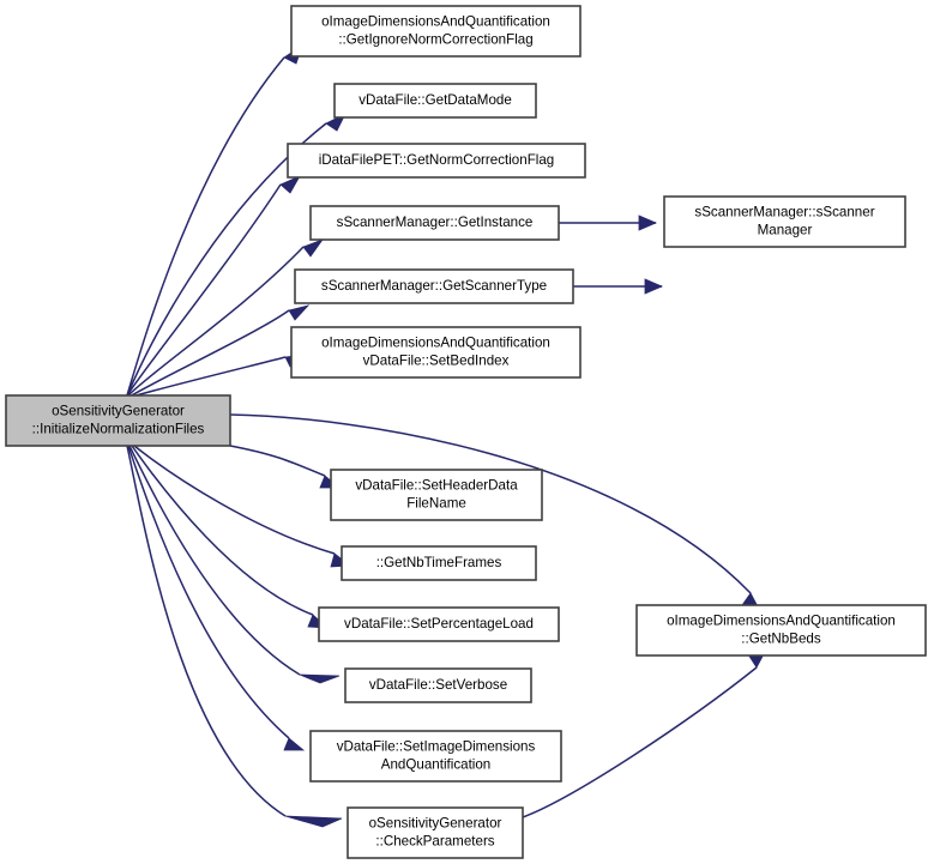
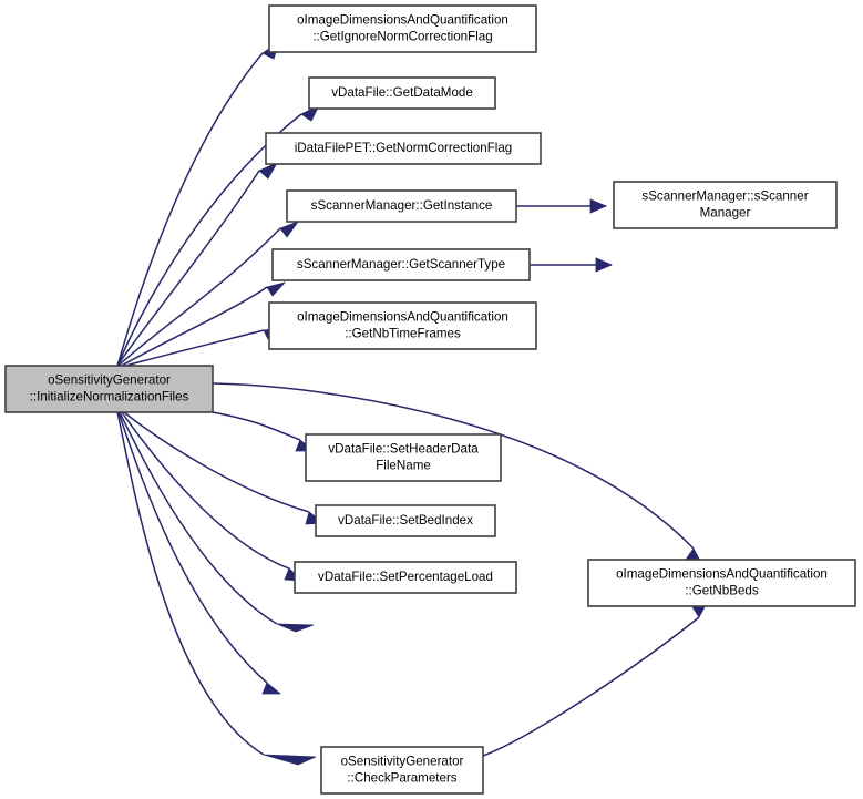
  oSensitivityGenerator
  ::InitializeNormalizationFiles
  oImageDimensionsAndQuantification
  ::GetIgnoreNormCorrectionFlag
  vDataFile::GetDataMode
  iDataFilePET::GetNormCorrectionFlag
  sScannerManager::GetInstance
  sScannerManager::sScanner
  Manager
  sScannerManager::GetScannerType
  oImageDimensionsAndQuantification
- vDataFile::SetBedIndex
+ ::GetNbTimeFrames
  vDataFile::SetHeaderData
  FileName
- ::GetNbTimeFrames
+ vDataFile::SetBedIndex
  vDataFile::SetPercentageLoad
- vDataFile::SetVerbose
- vDataFile::SetImageDimensions
- AndQuantification
  oSensitivityGenerator
  ::CheckParameters
  oImageDimensionsAndQuantification
  ::GetNbBeds
